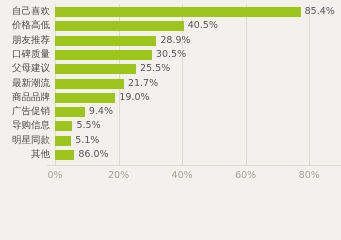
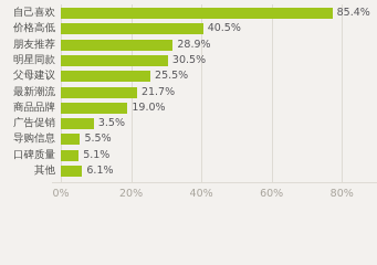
  自己喜欢
  85.4%
  价格高低
  40.5%
  朋友推荐
  28.9%
- 口碑质量
+ 明星同款
  30.5%
  父母建议
  25.5%
  最新潮流
  21.7%
  商品品牌
  19.0%
  广告促销
- 9.4%
+ 3.5%
  导购信息
  5.5%
- 明星同款
+ 口碑质量
  5.1%
  其他
- 86.0%
+ 6.1%
  0%
  20%
  40%
  60%
  80%
